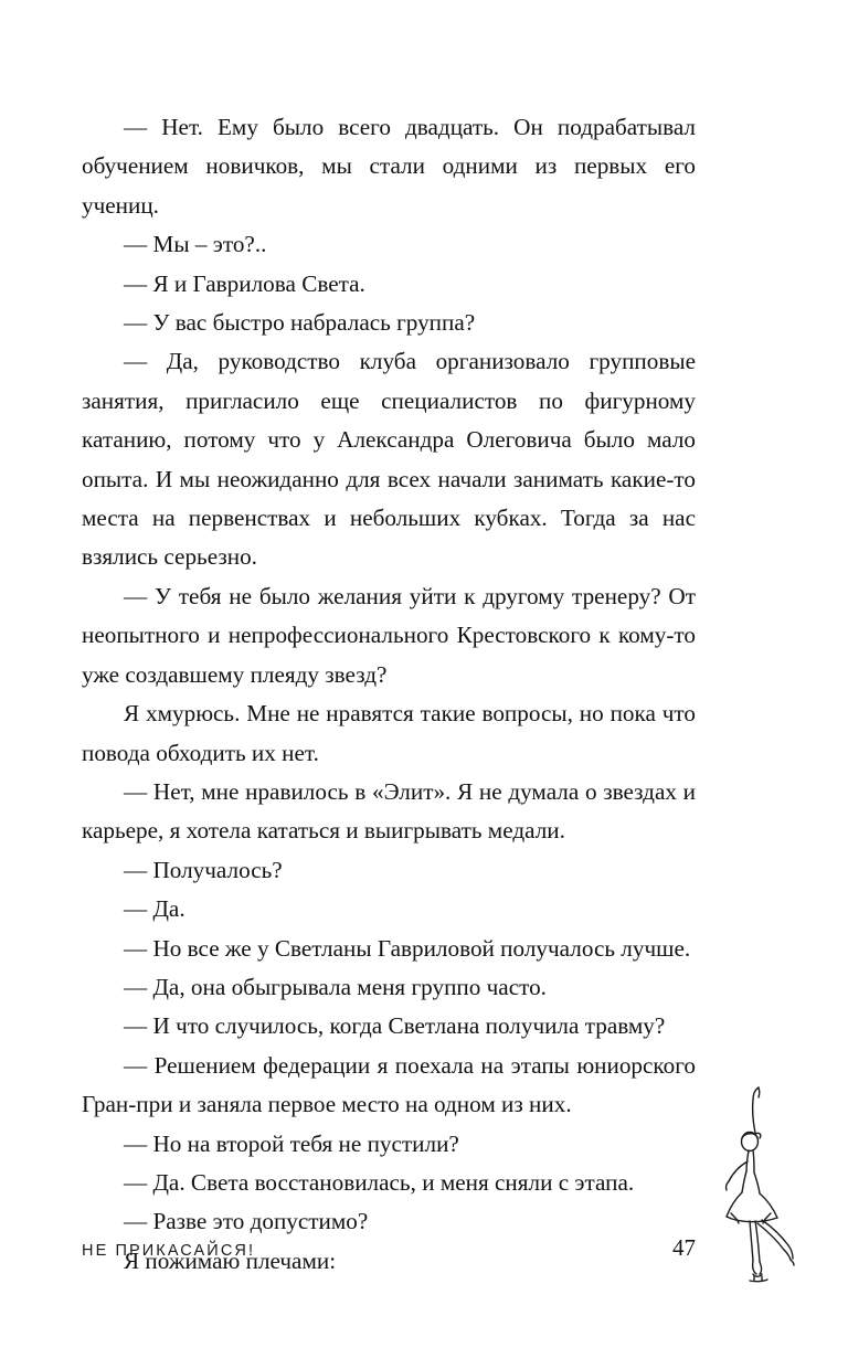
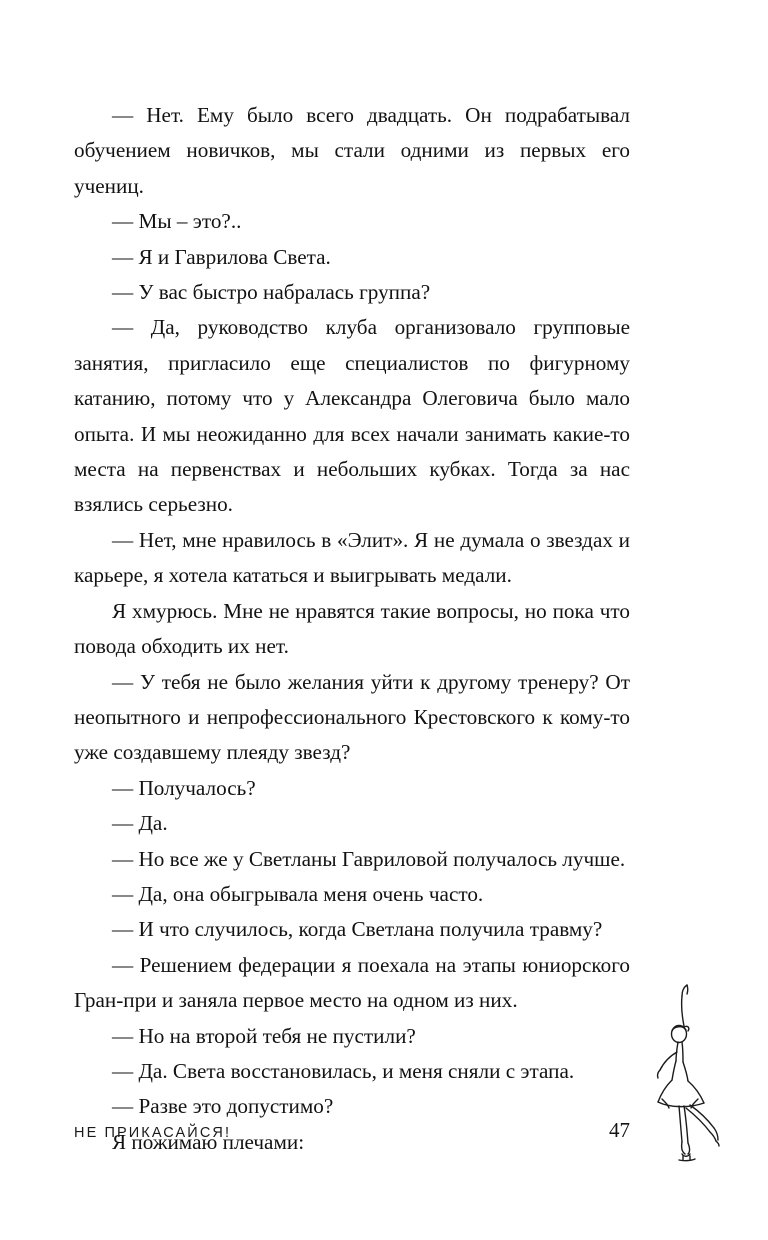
  — Нет. Ему было всего двадцать. Он подрабаты­вал обучением новичков, мы стали одними из пер­вых его учениц.
  — Мы – это?..
  — Я и Гаврилова Света.
  — У вас быстро набралась группа?
  — Да, руководство клуба организовало группо­вые занятия, пригласило еще специалистов по фи­гурному катанию, потому что у Александра Олего­вича было мало опыта. И мы неожиданно для всех начали занимать какие-то места на первенствах и небольших кубках. Тогда за нас взялись серьезно.
- — У тебя не было желания уйти к другому тре­неру? От неопытного и непрофессионального Кре­стовского к кому-то уже создавшему плеяду звезд?
+ — Нет, мне нравилось в «Элит». Я не думала о звездах и карьере, я хотела кататься и выигры­вать медали.
  Я хмурюсь. Мне не нравятся такие вопросы, но пока что повода обходить их нет.
- — Нет, мне нравилось в «Элит». Я не думала о звездах и карьере, я хотела кататься и выигры­вать медали.
+ — У тебя не было желания уйти к другому тре­неру? От неопытного и непрофессионального Кре­стовского к кому-то уже создавшему плеяду звезд?
  — Получалось?
  — Да.
  — Но все же у Светланы Гавриловой получалось лучше.
- — Да, она обыгрывала меня группо часто.
+ — Да, она обыгрывала меня очень часто.
  — И что случилось, когда Светлана получила травму?
  — Решением федерации я поехала на этапы юниорского Гран-при и заняла первое место на од­ном из них.
  — Но на второй тебя не пустили?
  — Да. Света восстановилась, и меня сняли с этапа.
  — Разве это допустимо?
  Я пожимаю плечами:
  НЕ ПРИКАСАЙСЯ!
  47
